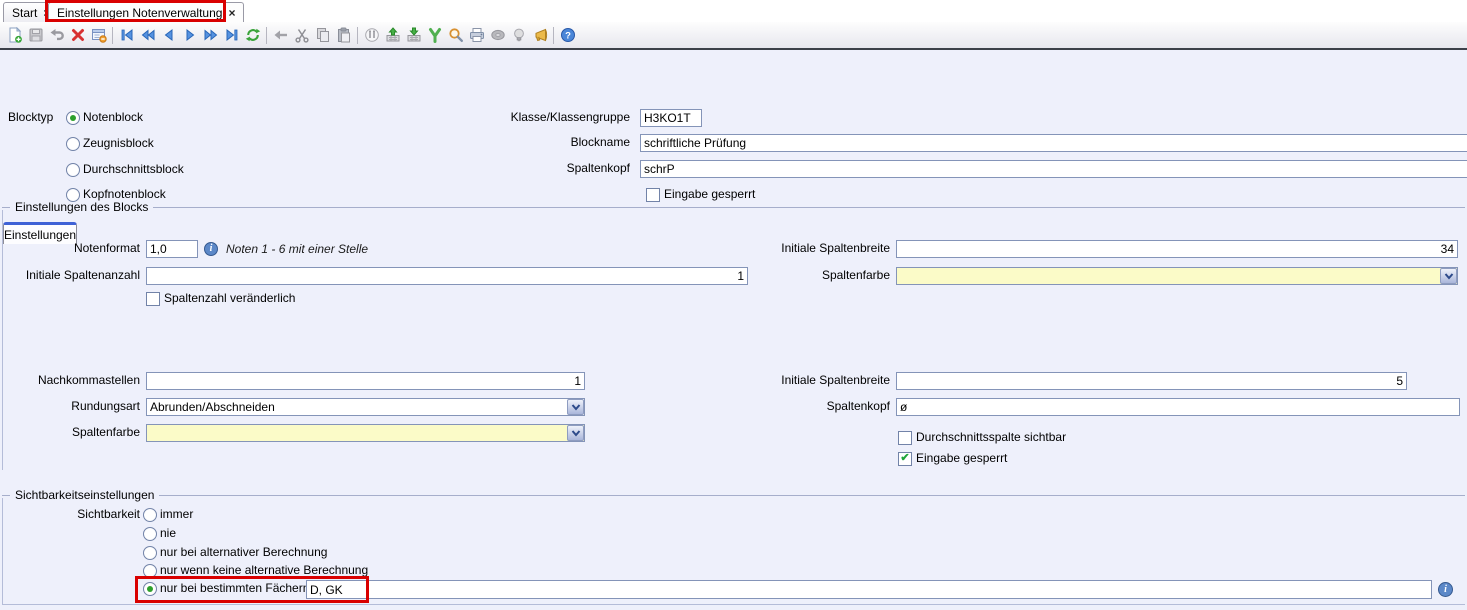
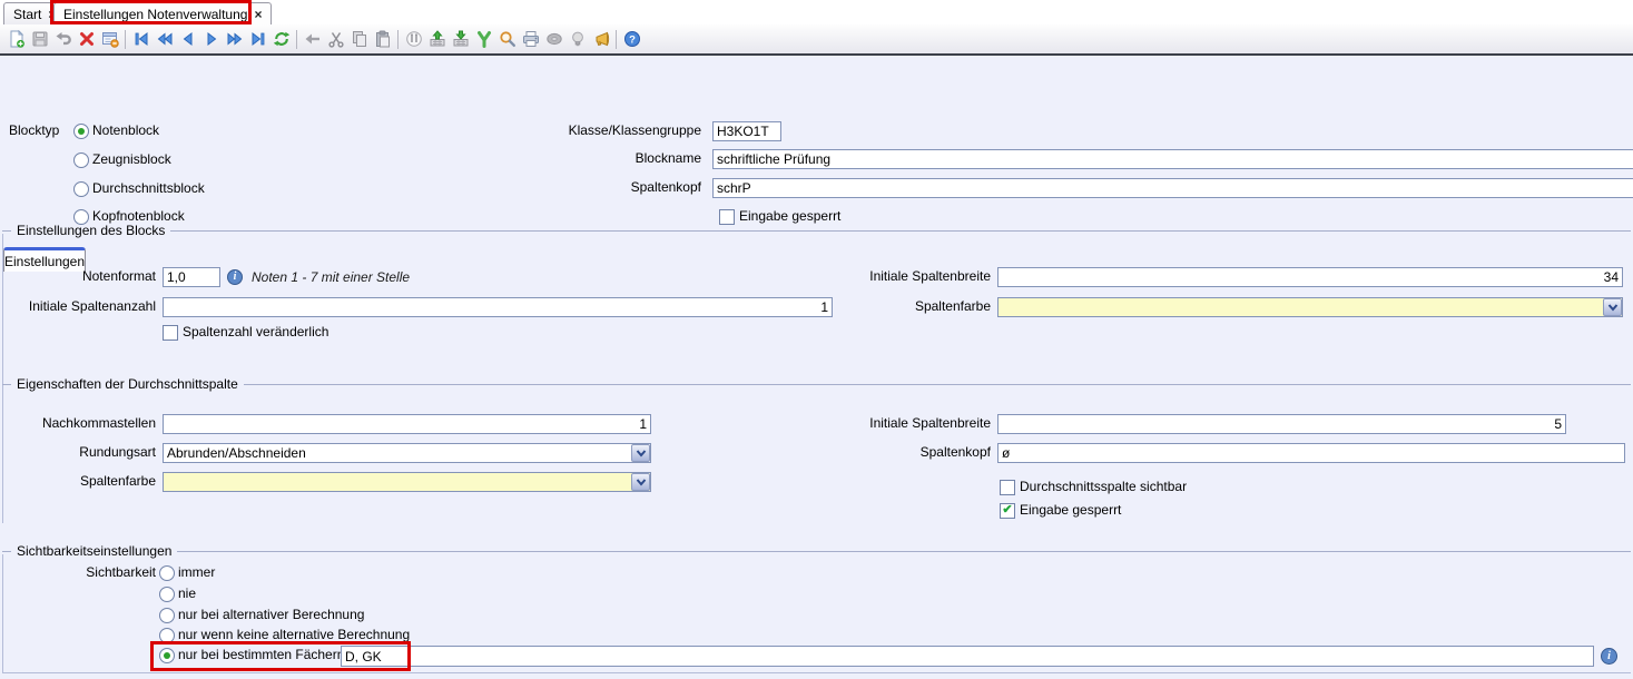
  Start
  ×
  Einstellungen Notenverwaltung
  ×
  ?
  Blocktyp
  Notenblock
  Zeugnisblock
  Durchschnittsblock
  Kopfnotenblock
  Klasse/Klassengruppe
  H3KO1T
  Blockname
  schriftliche Prüfung
  Spaltenkopf
  schrP
  Eingabe gesperrt
  Einstellungen
  Einstellungen des Blocks
  Notenformat
  1,0
  i
- Noten 1 - 6 mit einer Stelle
+ Noten 1 - 7 mit einer Stelle
  Initiale Spaltenbreite
  34
  Initiale Spaltenanzahl
  1
  Spaltenfarbe
  Spaltenzahl veränderlich
+ Eigenschaften der Durchschnittspalte
  Nachkommastellen
  1
  Initiale Spaltenbreite
  5
  Rundungsart
  Abrunden/Abschneiden
  Spaltenkopf
  ø
  Spaltenfarbe
  Durchschnittsspalte sichtbar
  ✔
  Eingabe gesperrt
  Sichtbarkeitseinstellungen
  Sichtbarkeit
  immer
  nie
  nur bei alternativer Berechnung
  nur wenn keine alternative Berechnung
  nur bei bestimmten Fächer
  D, GK
  i
